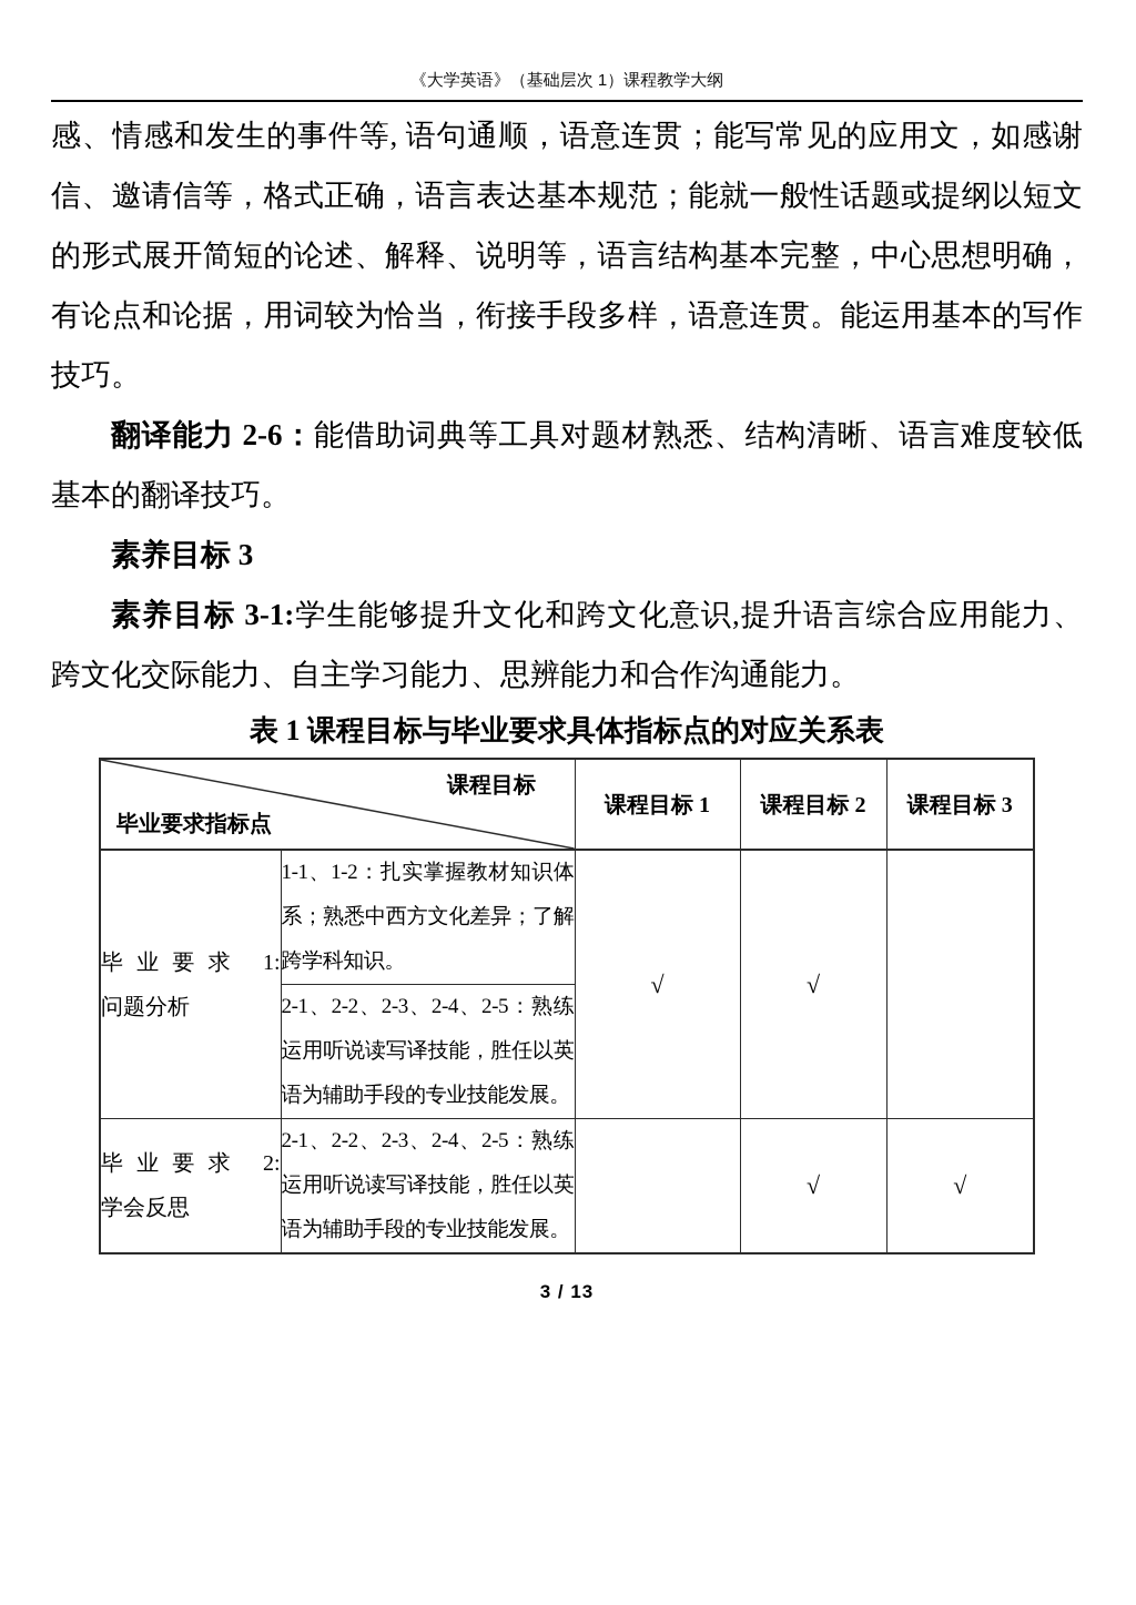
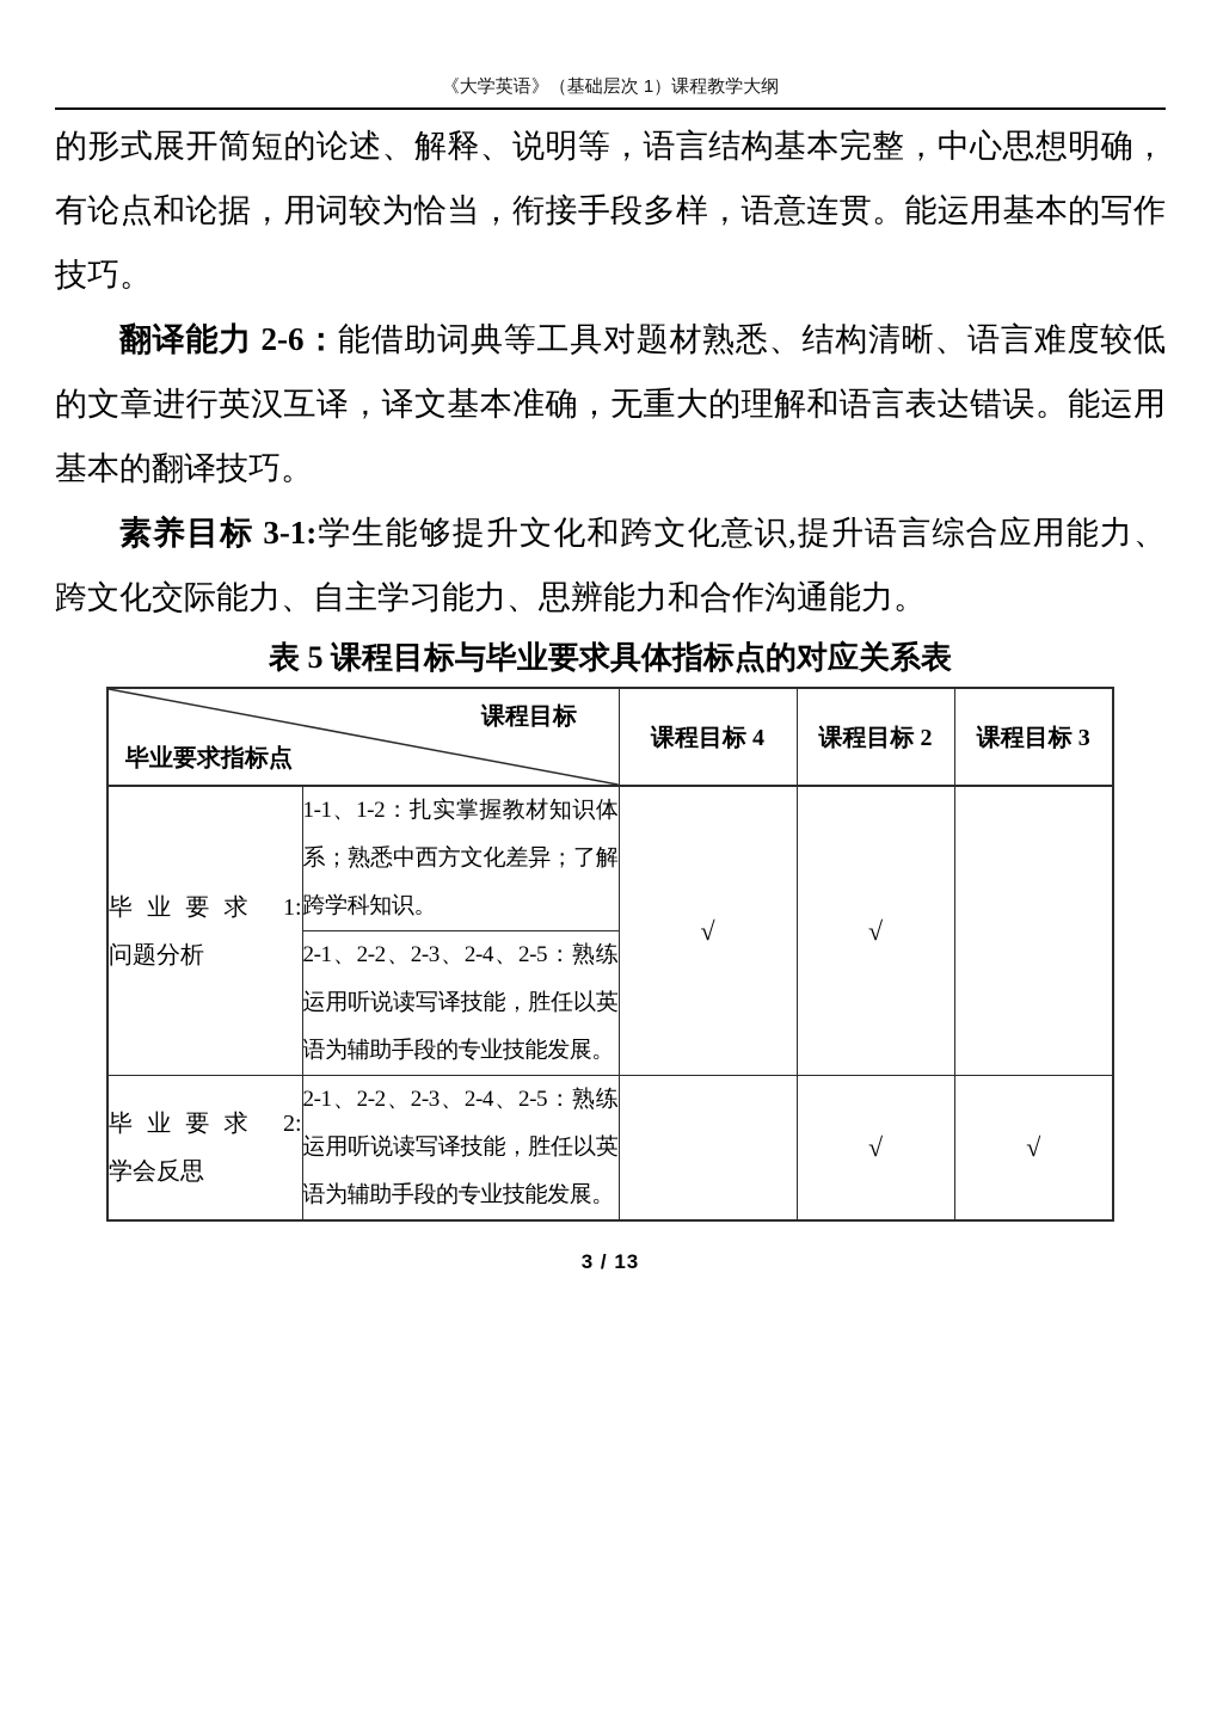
  《大学英语》（基础层次 1）课程教学大纲
- 感、情感和发生的事件等, 语句通顺，语意连贯；能写常见的应用文，如感谢
- 信、邀请信等，格式正确，语言表达基本规范；能就一般性话题或提纲以短文
  的形式展开简短的论述、解释、说明等，语言结构基本完整，中心思想明确，
  有论点和论据，用词较为恰当，衔接手段多样，语意连贯。能运用基本的写作
  技巧。
  翻译能力 2-6：能借助词典等工具对题材熟悉、结构清晰、语言难度较低
+ 的文章进行英汉互译，译文基本准确，无重大的理解和语言表达错误。能运用
  基本的翻译技巧。
- 素养目标 3
  素养目标 3-1:学生能够提升文化和跨文化意识,提升语言综合应用能力、
  跨文化交际能力、自主学习能力、思辨能力和合作沟通能力。
- 表 1 课程目标与毕业要求具体指标点的对应关系表
+ 表 5 课程目标与毕业要求具体指标点的对应关系表
- 课程目标 毕业要求指标点	课程目标 1	课程目标 2	课程目标 3
+ 课程目标 毕业要求指标点	课程目标 4	课程目标 2	课程目标 3
  毕业要求 1:问题分析	1-1、1-2：扎实掌握教材知识体系；熟悉中西方文化差异；了解跨学科知识。	√	√
  2-1、2-2、2-3、2-4、2-5：熟练运用听说读写译技能，胜任以英语为辅助手段的专业技能发展。
  毕业要求 2:学会反思	2-1、2-2、2-3、2-4、2-5：熟练运用听说读写译技能，胜任以英语为辅助手段的专业技能发展。		√	√
  3 / 13
